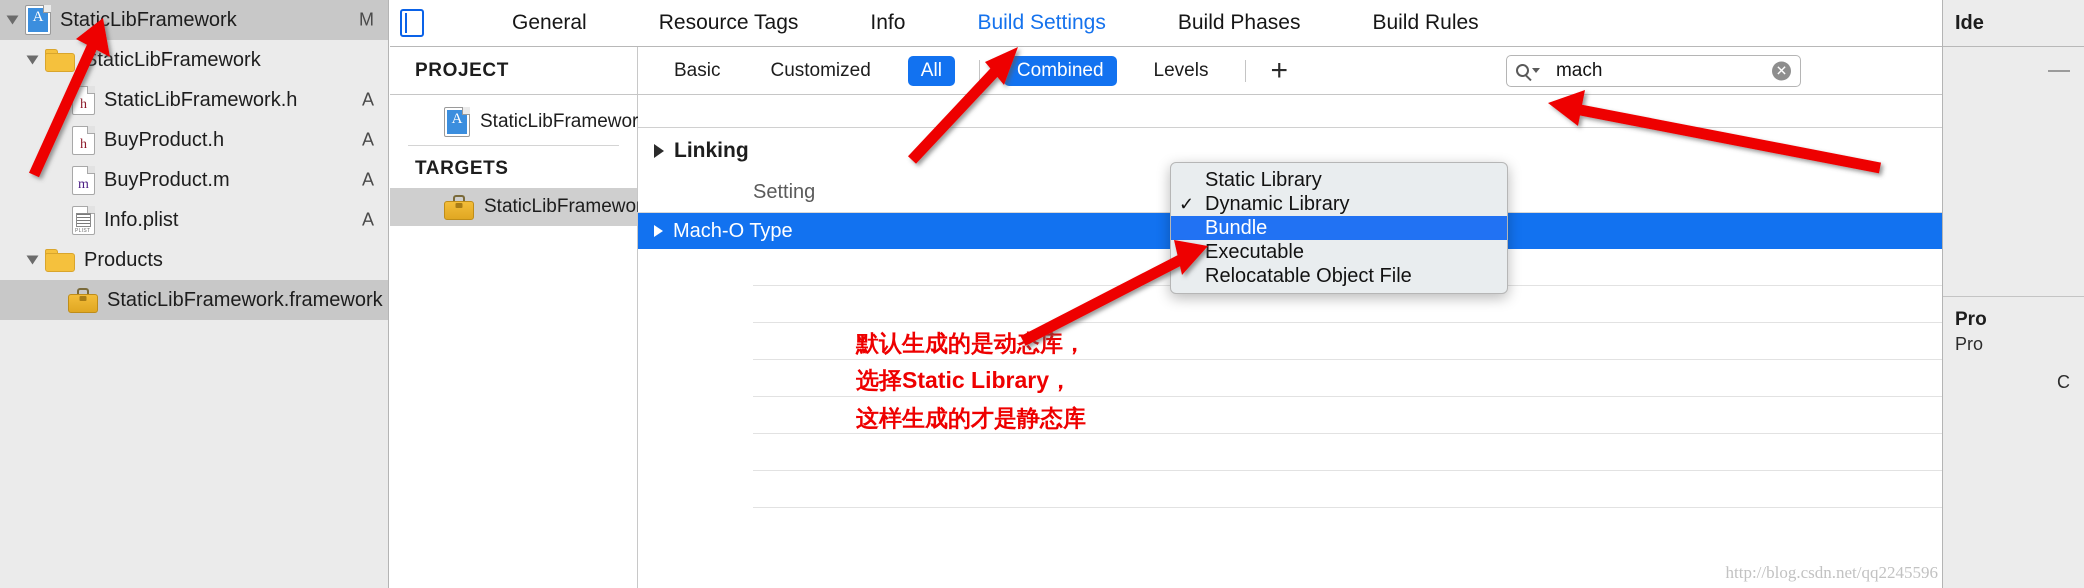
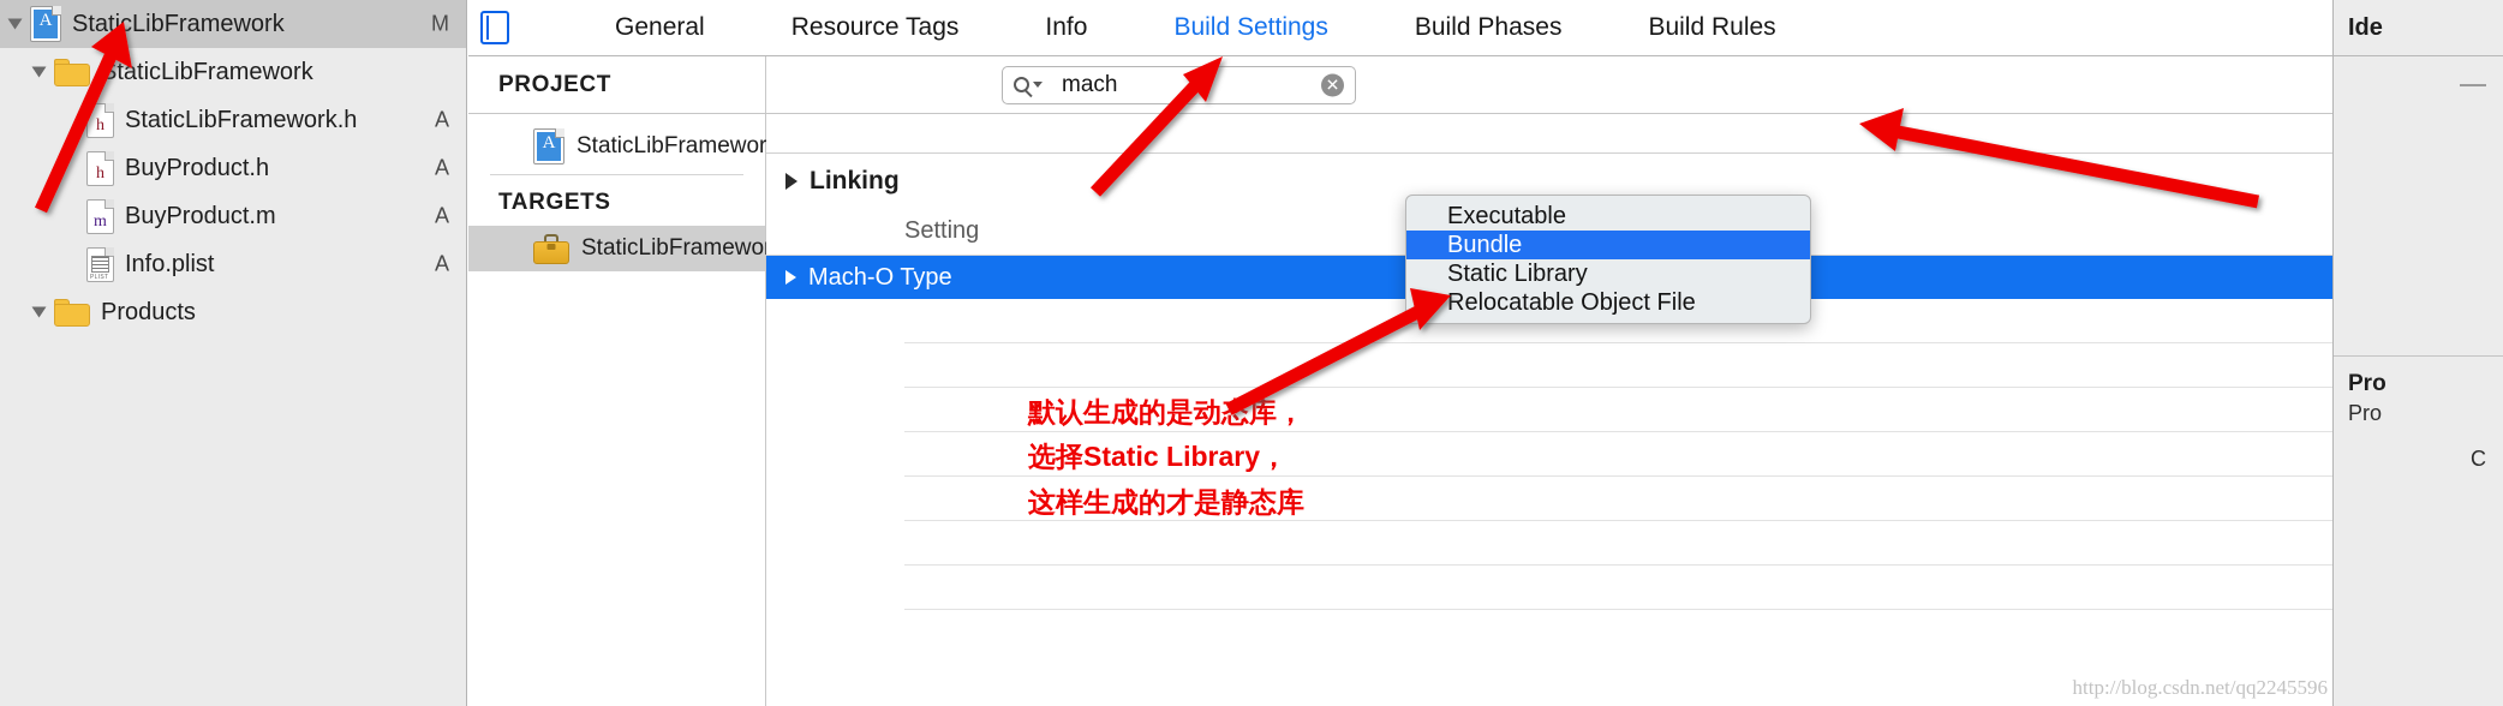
  A
  StaticLibFramework
  M
  taticLibFramework
  h
  StaticLibFramework.h
  A
  h
  BuyProduct.h
  A
  m
  BuyProduct.m
  A
  Info.plist
  A
  Products
- StaticLibFramework.framework
  General
  Resource Tags
  Info
  Build Settings
  Build Phases
  Build Rules
  PROJECT
- Basic
- Customized
- All
- Combined
- Levels
- +
  mach
  ✕
  A
  StaticLibFramewor
  TARGETS
  StaticLibFramewo
  Linking
  Setting
  Mach-O Type
- Static Library
+ Executable
- ✓
- Dynamic Library
  Bundle
- Executable
+ Static Library
  Relocatable Object File
  默认生成的是动库，
  选择Static Library，
  这样生成的才是静态库
  http://blog.csdn.net/qq2245596
  Ide
  Pro
  Pro
  C
